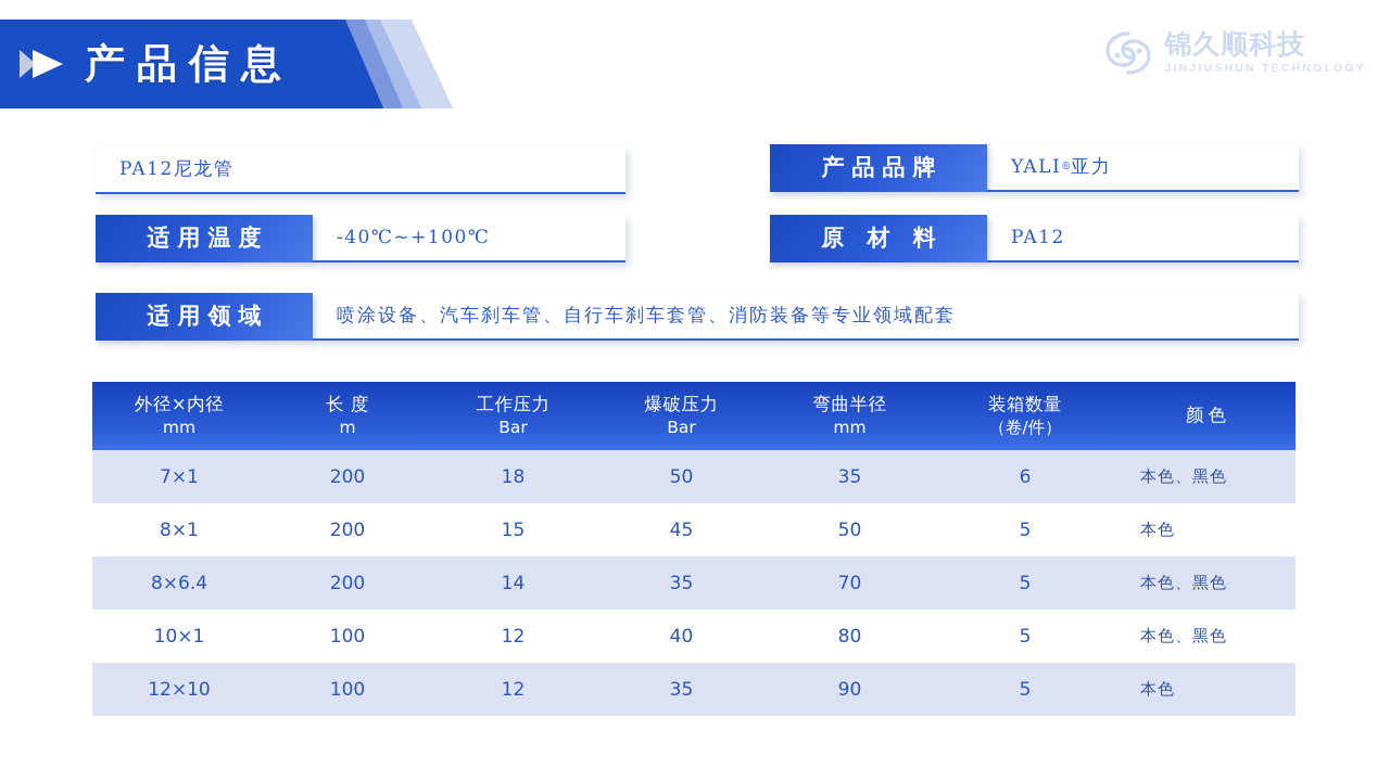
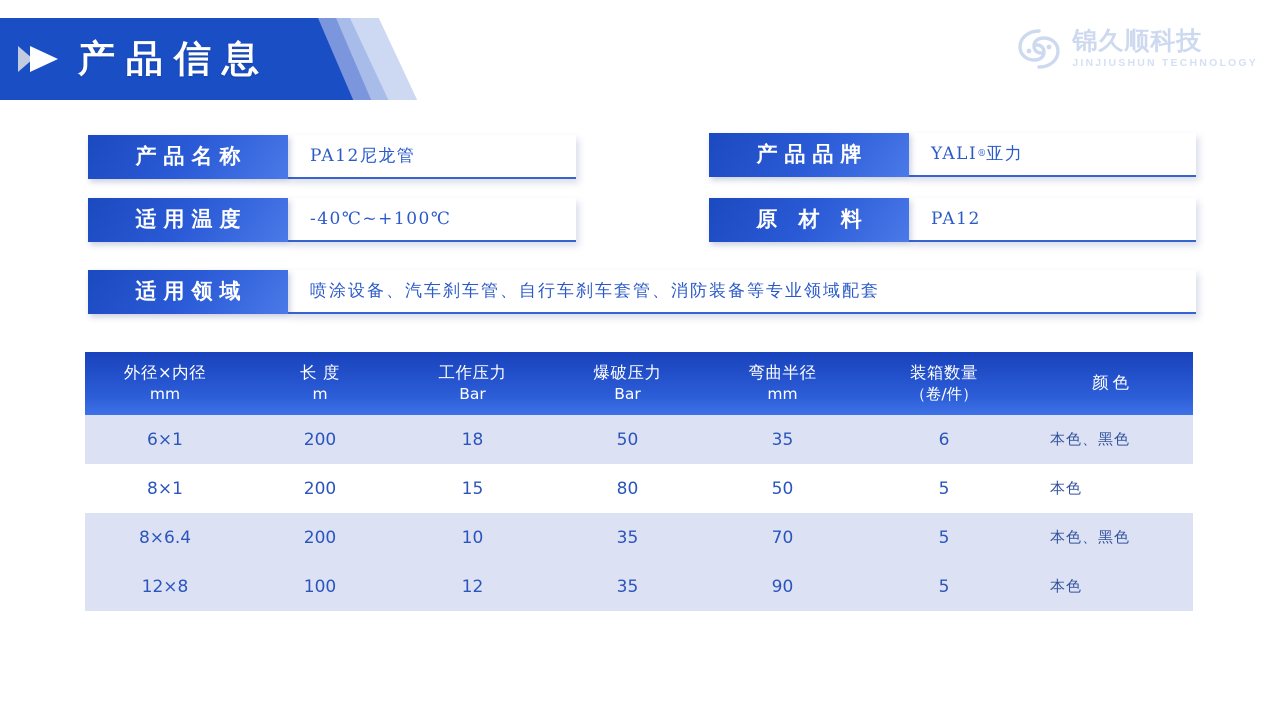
  产品信息
  锦久顺科技
  JINJIUSHUN TECHNOLOGY
+ 产品名称
  PA12尼龙管
  产品品牌
  YALI
  ®
  亚力
  适用温度
  -40℃~+100℃
  原 材 料
  PA12
  适用领域
  喷涂设备、汽车刹车管、自行车刹车套管、消防装备等专业领域配套
  外径×内径 mm	长 度 m	工作压力 Bar	爆破压力 Bar	弯曲半径 mm	装箱数量 （卷/件）	颜色
- 7×1	200	18	50	35	6	本色、黑色
+ 6×1	200	18	50	35	6	本色、黑色
- 8×1	200	15	45	50	5	本色
+ 8×1	200	15	80	50	5	本色
- 8×6.4	200	14	35	70	5	本色、黑色
+ 8×6.4	200	10	35	70	5	本色、黑色
- 10×1	100	12	40	80	5	本色、黑色
- 12×10	100	12	35	90	5	本色
+ 12×8	100	12	35	90	5	本色
